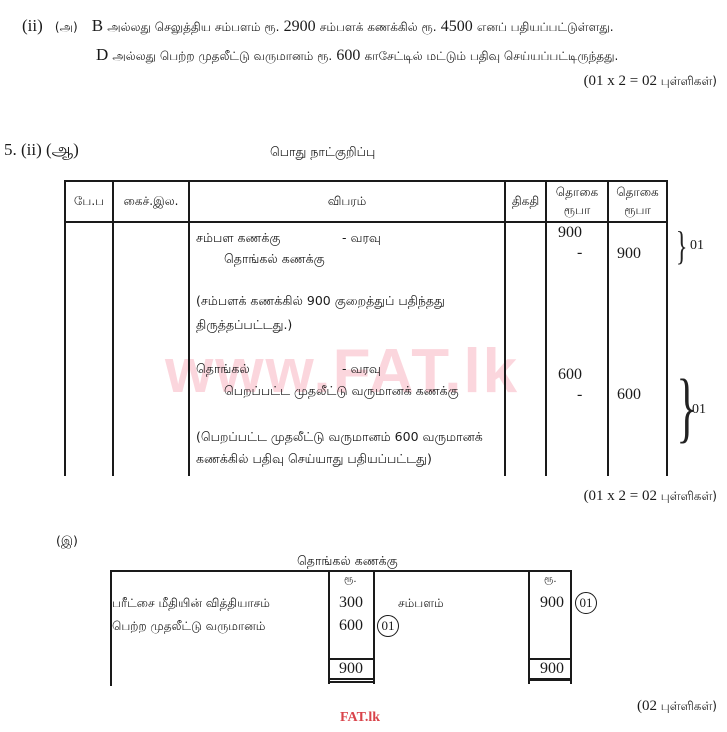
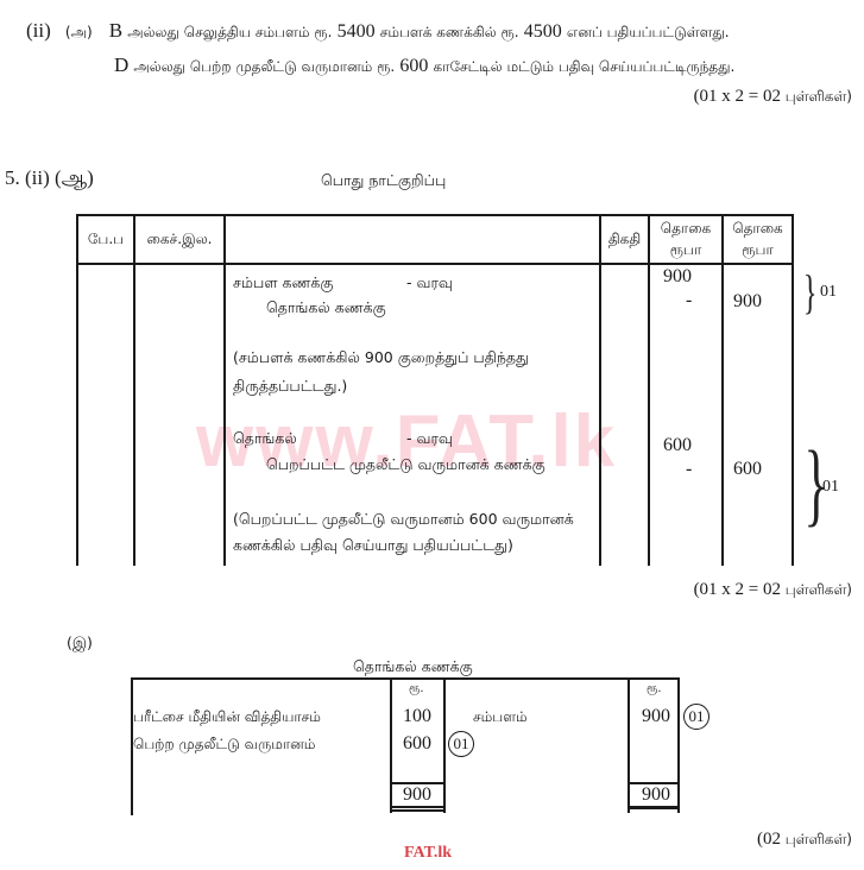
- (ii) (அ) B அல்லது செலுத்திய சம்பளம் ரூ. 2900 சம்பளக் கணக்கில் ரூ. 4500 எனப் பதியப்பட்டுள்ளது.
+ (ii) (அ) B அல்லது செலுத்திய சம்பளம் ரூ. 5400 சம்பளக் கணக்கில் ரூ. 4500 எனப் பதியப்பட்டுள்ளது.
  D அல்லது பெற்ற முதலீட்டு வருமானம் ரூ. 600 காசேட்டில் மட்டும் பதிவு செய்யப்பட்டிருந்தது.
  (01 x 2 = 02 புள்ளிகள்)
  5. (ii) (ஆ)
  பொது நாட்குறிப்பு
  www.FAT.lk
  பே.ப
  கைச்.இல.
- விபரம்
  திகதி
  தொகை
  ரூபா
  தொகை
  ரூபா
  சம்பள கணக்கு
  - வரவு
  தொங்கல் கணக்கு
  (சம்பளக் கணக்கில் 900 குறைத்துப் பதிந்தது
  திருத்தப்பட்டது.)
  900
  -
  900
  தொங்கல்
  - வரவு
  பெறப்பட்ட முதலீட்டு வருமானக் கணக்கு
  (பெறப்பட்ட முதலீட்டு வருமானம் 600 வருமானக்
  கணக்கில் பதிவு செய்யாது பதியப்பட்டது)
  600
  -
  600
  }
  01
  }
  01
  (01 x 2 = 02 புள்ளிகள்)
  (இ)
  தொங்கல் கணக்கு
  ரூ.
  ரூ.
  பரீட்சை மீதியின் வித்தியாசம்
- 300
+ 100
  பெற்ற முதலீட்டு வருமானம்
  600
  01
  சம்பளம்
  900
  01
  900
  900
  (02 புள்ளிகள்)
  FAT.lk
